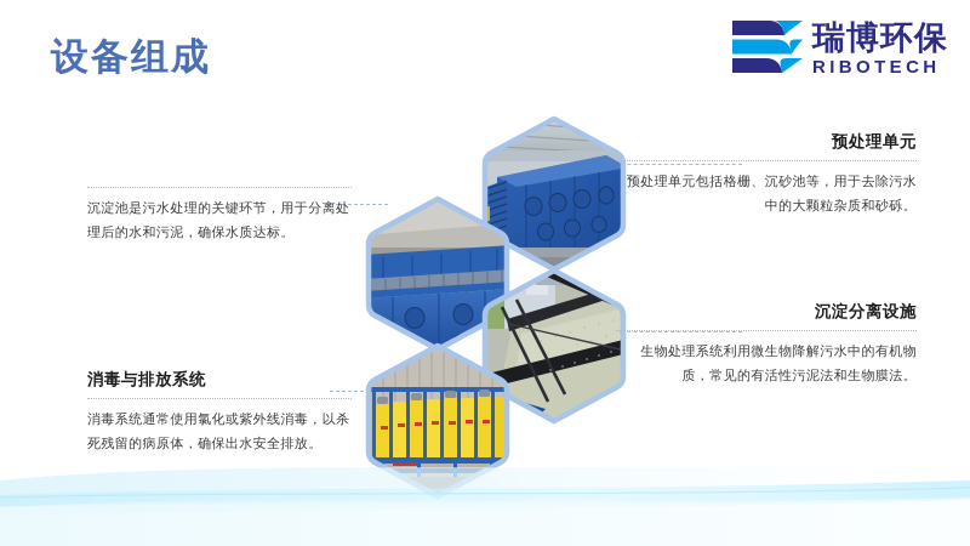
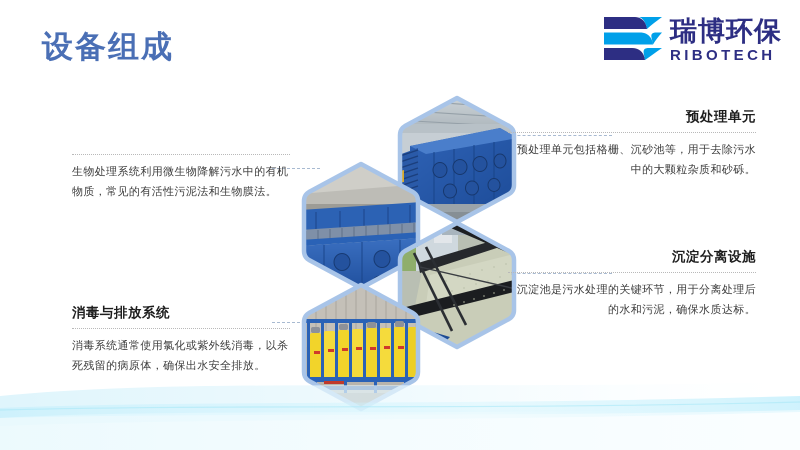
  设备组成
  瑞博环保
  RIBOTECH
- 沉淀池是污水处理的关键环节，用于分离处理后的水和污泥，确保水质达标。
+ 生物处理系统利用微生物降解污水中的有机物质，常见的有活性污泥法和生物膜法。
  消毒与排放系统
  消毒系统通常使用氯化或紫外线消毒，以杀死残留的病原体，确保出水安全排放。
  预处理单元
  预处理单元包括格栅、沉砂池等，用于去除污水中的大颗粒杂质和砂砾。
  沉淀分离设施
- 生物处理系统利用微生物降解污水中的有机物质，常见的有活性污泥法和生物膜法。
+ 沉淀池是污水处理的关键环节，用于分离处理后的水和污泥，确保水质达标。
